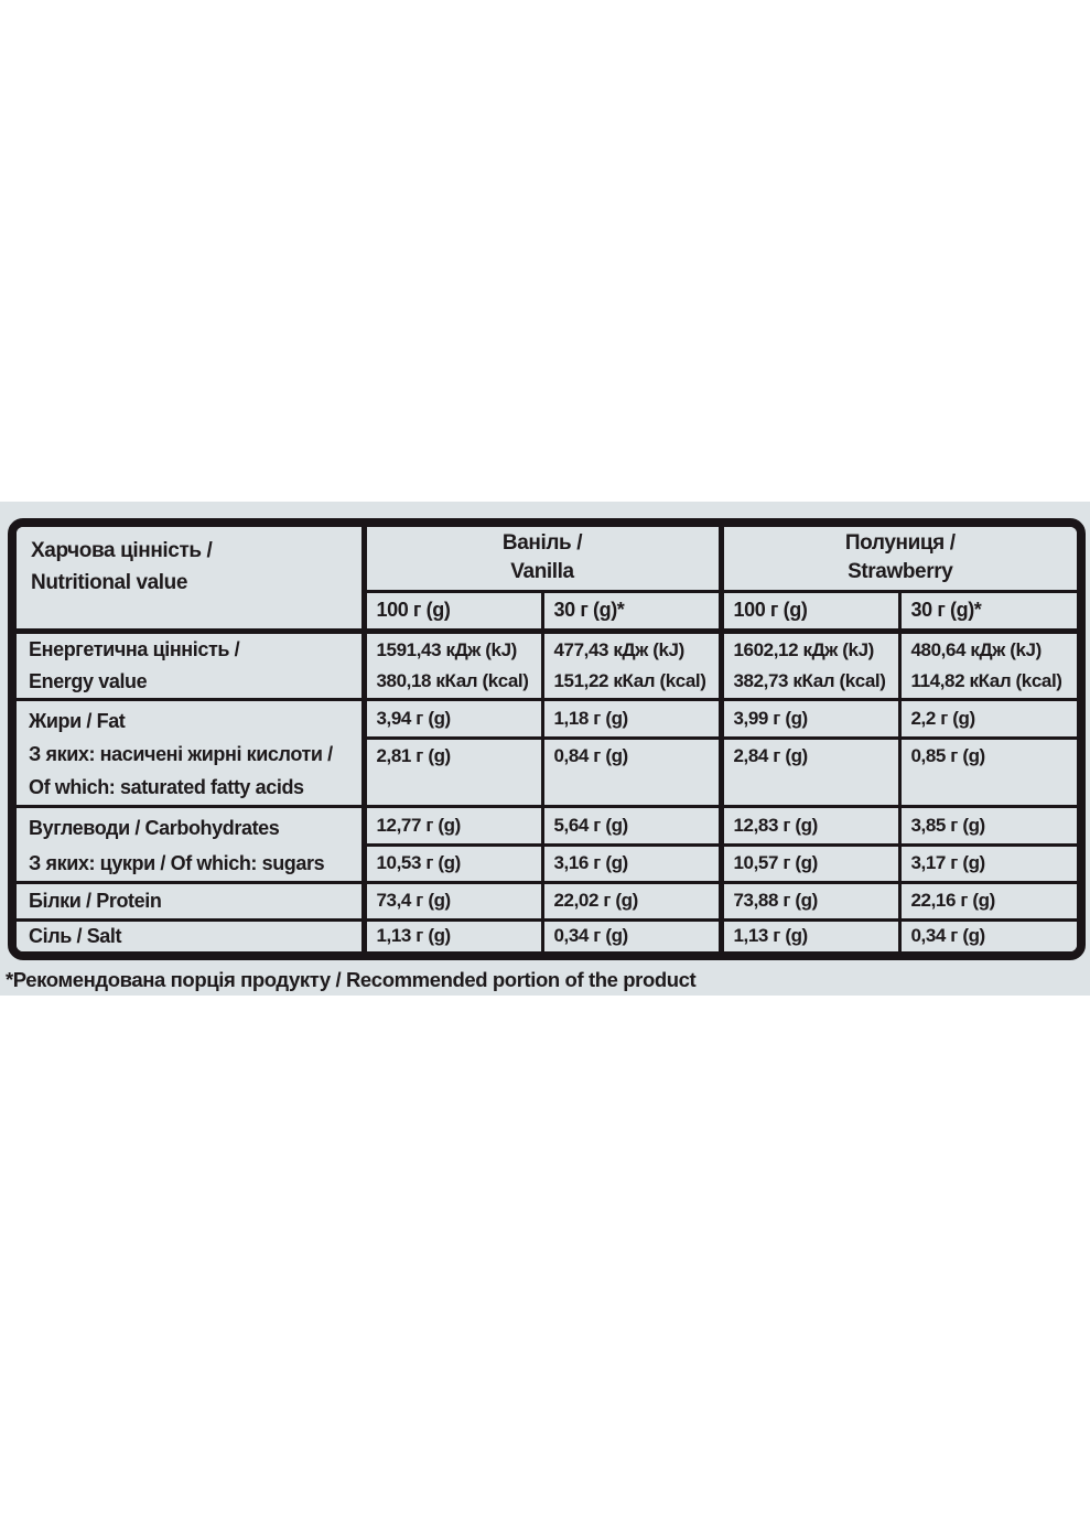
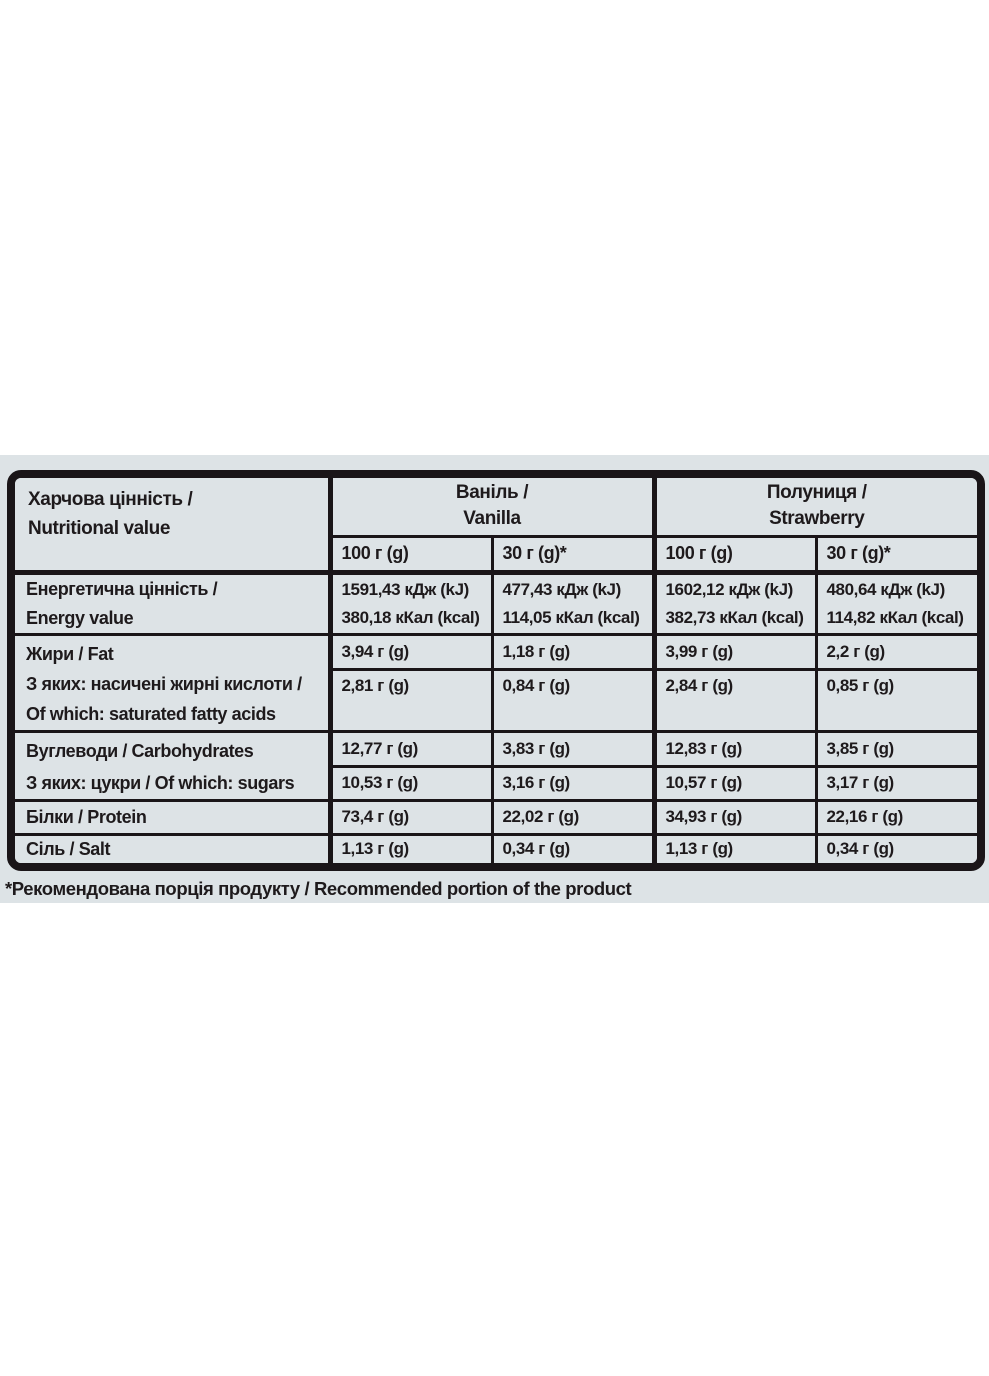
  Харчова цінність / Nutritional value	Ваніль / Vanilla	Полуниця / Strawberry
  100 г (g)	30 г (g)*	100 г (g)	30 г (g)*
- Енергетична цінність / Energy value	1591,43 кДж (kJ) 380,18 кКал (kcal)	477,43 кДж (kJ) 151,22 кКал (kcal)	1602,12 кДж (kJ) 382,73 кКал (kcal)	480,64 кДж (kJ) 114,82 кКал (kcal)
+ Енергетична цінність / Energy value	1591,43 кДж (kJ) 380,18 кКал (kcal)	477,43 кДж (kJ) 114,05 кКал (kcal)	1602,12 кДж (kJ) 382,73 кКал (kcal)	480,64 кДж (kJ) 114,82 кКал (kcal)
  Жири / Fat З яких: насичені жирні кислоти / Of which: saturated fatty acids	3,94 г (g)	1,18 г (g)	3,99 г (g)	2,2 г (g)
  2,81 г (g)	0,84 г (g)	2,84 г (g)	0,85 г (g)
- Вуглеводи / Carbohydrates З яких: цукри / Of which: sugars	12,77 г (g)	5,64 г (g)	12,83 г (g)	3,85 г (g)
+ Вуглеводи / Carbohydrates З яких: цукри / Of which: sugars	12,77 г (g)	3,83 г (g)	12,83 г (g)	3,85 г (g)
  10,53 г (g)	3,16 г (g)	10,57 г (g)	3,17 г (g)
- Білки / Protein	73,4 г (g)	22,02 г (g)	73,88 г (g)	22,16 г (g)
+ Білки / Protein	73,4 г (g)	22,02 г (g)	34,93 г (g)	22,16 г (g)
  Сіль / Salt	1,13 г (g)	0,34 г (g)	1,13 г (g)	0,34 г (g)
  *Рекомендована порція продукту / Recommended portion of the product
